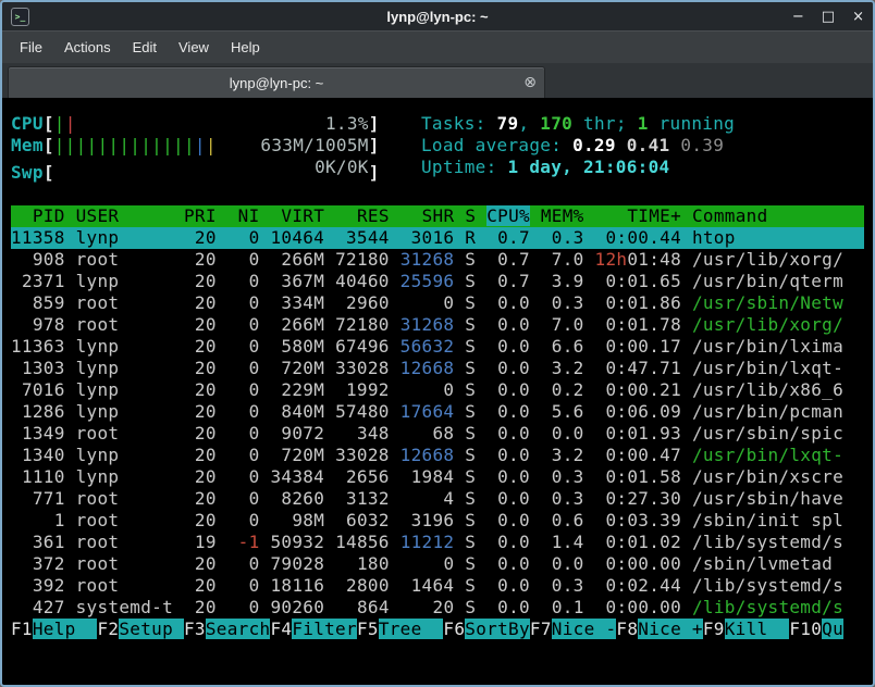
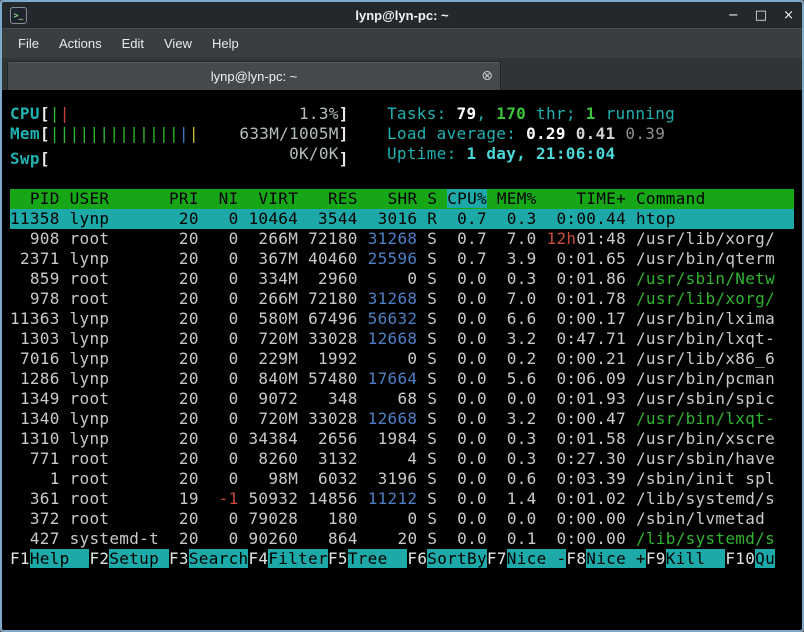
  >_
  lynp@lyn-pc: ~
  −
  □
  ×
  File
  Actions
  Edit
  View
  Help
  lynp@lyn-pc: ~
  ⊗
  CPU[
  ||
  1.3%
  ]
  Mem[
  |||||||||||||||
  633M/1005M
  ]
  Swp[
  0K/0K
  ]
  Tasks: 79, 170 thr; 1 running
  Load average: 0.29 0.41 0.39
  Uptime: 1 day, 21:06:04
  PID USER PRI NI VIRT RES SHR S CPU% MEM% TIME+ Command
  11358 lynp 20 0 10464 3544 3016 R 0.7 0.3 0:00.44 htop
  908 root 20 0 266M 72180 31268 S 0.7 7.0 12h01:48 /usr/lib/xorg/
  2371 lynp 20 0 367M 40460 25596 S 0.7 3.9 0:01.65 /usr/bin/qterm
  859 root 20 0 334M 2960 0 S 0.0 0.3 0:01.86 /usr/sbin/Netw
  978 root 20 0 266M 72180 31268 S 0.0 7.0 0:01.78 /usr/lib/xorg/
  11363 lynp 20 0 580M 67496 56632 S 0.0 6.6 0:00.17 /usr/bin/lxima
  1303 lynp 20 0 720M 33028 12668 S 0.0 3.2 0:47.71 /usr/bin/lxqt-
  7016 lynp 20 0 229M 1992 0 S 0.0 0.2 0:00.21 /usr/lib/x86_6
  1286 lynp 20 0 840M 57480 17664 S 0.0 5.6 0:06.09 /usr/bin/pcman
  1349 root 20 0 9072 348 68 S 0.0 0.0 0:01.93 /usr/sbin/spic
  1340 lynp 20 0 720M 33028 12668 S 0.0 3.2 0:00.47 /usr/bin/lxqt-
- 1110 lynp 20 0 34384 2656 1984 S 0.0 0.3 0:01.58 /usr/bin/xscre
+ 1310 lynp 20 0 34384 2656 1984 S 0.0 0.3 0:01.58 /usr/bin/xscre
  771 root 20 0 8260 3132 4 S 0.0 0.3 0:27.30 /usr/sbin/have
  1 root 20 0 98M 6032 3196 S 0.0 0.6 0:03.39 /sbin/init spl
  361 root 19 -1 50932 14856 11212 S 0.0 1.4 0:01.02 /lib/systemd/s
  372 root 20 0 79028 180 0 S 0.0 0.0 0:00.00 /sbin/lvmetad
- 392 root 20 0 18116 2800 1464 S 0.0 0.3 0:02.44 /lib/systemd/s
  427 systemd-t 20 0 90260 864 20 S 0.0 0.1 0:00.00 /lib/systemd/s
  F1Help F2Setup F3SearchF4FilterF5Tree F6SortByF7Nice -F8Nice +F9Kill F10Qu
